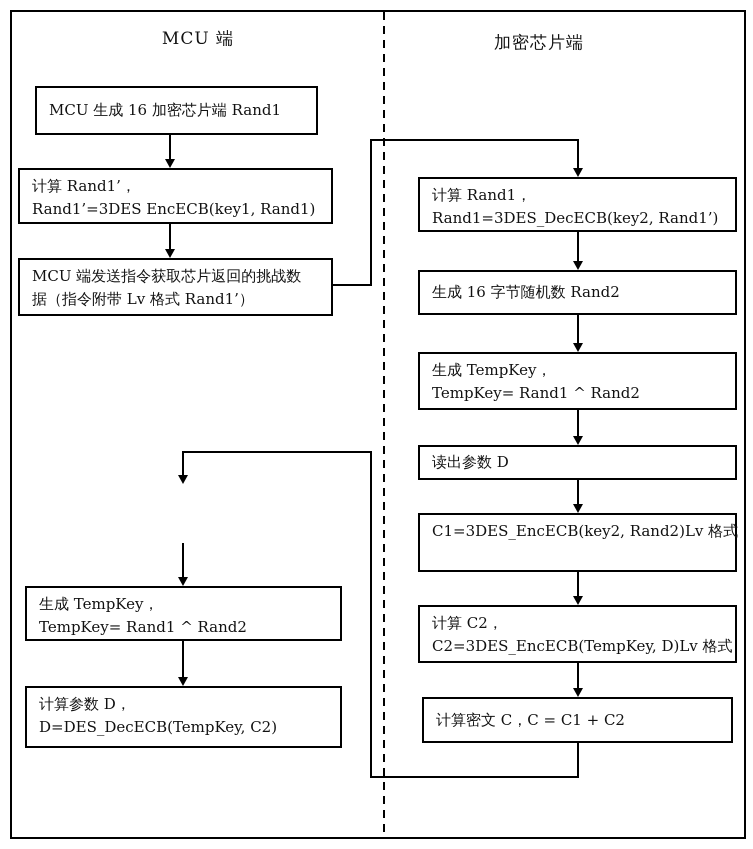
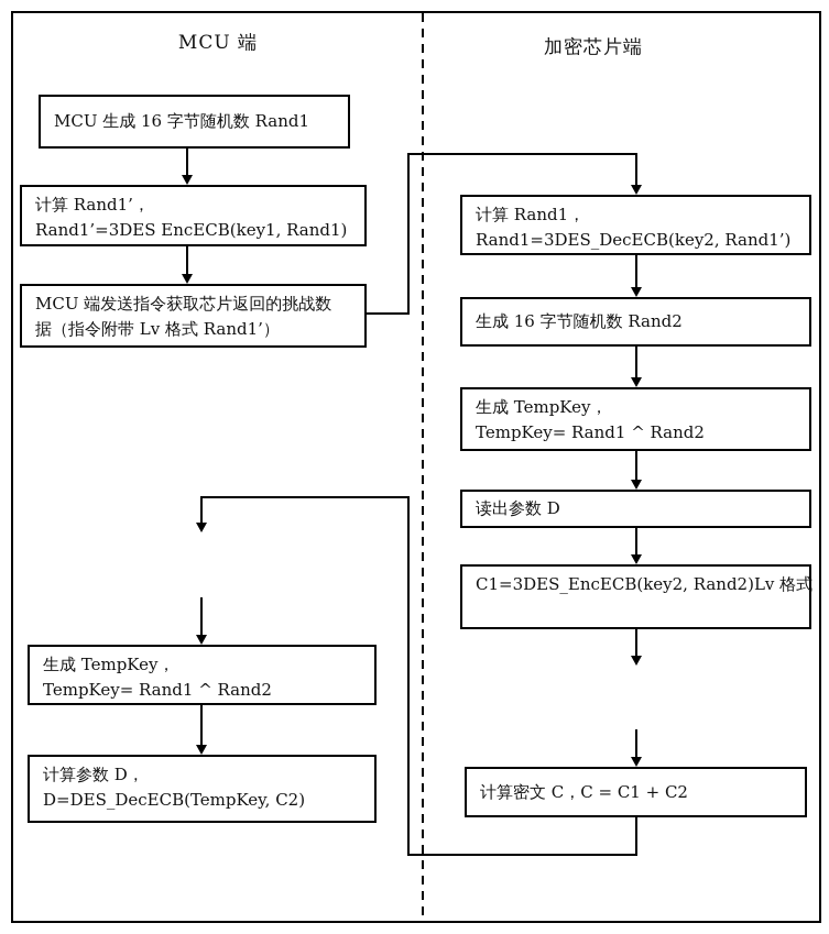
  MCU 端
  加密芯片端
- MCU 生成 16 加密芯片端 Rand1
+ MCU 生成 16 字节随机数 Rand1
  计算 Rand1’，
  Rand1’=3DES EncECB(key1, Rand1)
  MCU 端发送指令获取芯片返回的挑战数
  据（指令附带 Lv 格式 Rand1’）
  生成 TempKey，
  TempKey= Rand1 ^ Rand2
  计算参数 D，
  D=DES_DecECB(TempKey, C2)
  计算 Rand1，
  Rand1=3DES_DecECB(key2, Rand1’)
  生成 16 字节随机数 Rand2
  生成 TempKey，
  TempKey= Rand1 ^ Rand2
  读出参数 D
  C1=3DES_EncECB(key2, Rand2)Lv 格式
- 计算 C2，
- C2=3DES_EncECB(TempKey, D)Lv 格式
  计算密文 C，C = C1 + C2
